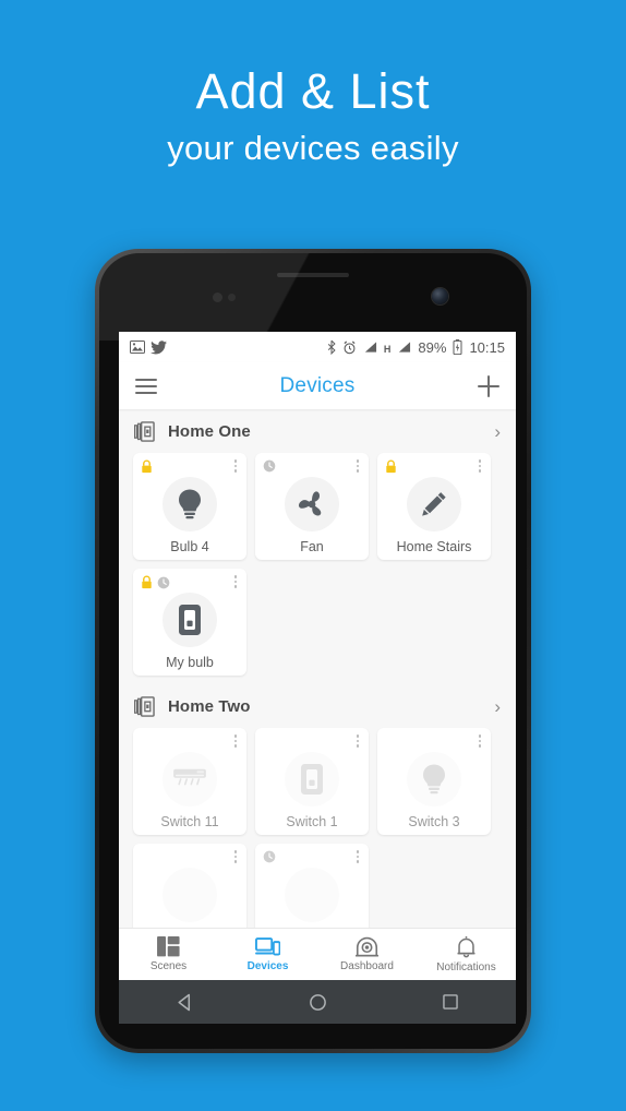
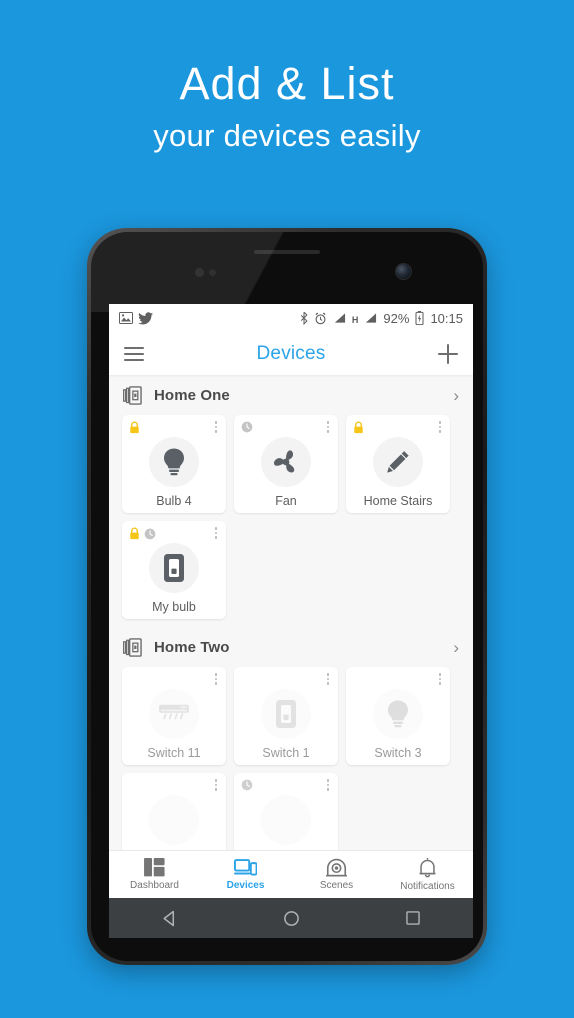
  Add & List
  your devices easily
  H
- 89%
+ 92%
  10:15
  Devices
  Home One
  ›
  Bulb 4
  Fan
  Home Stairs
  My bulb
  Home Two
  ›
  Switch 11
  Switch 1
  Switch 3
- Scenes
+ Dashboard
  Devices
- Dashboard
+ Scenes
  Notifications
